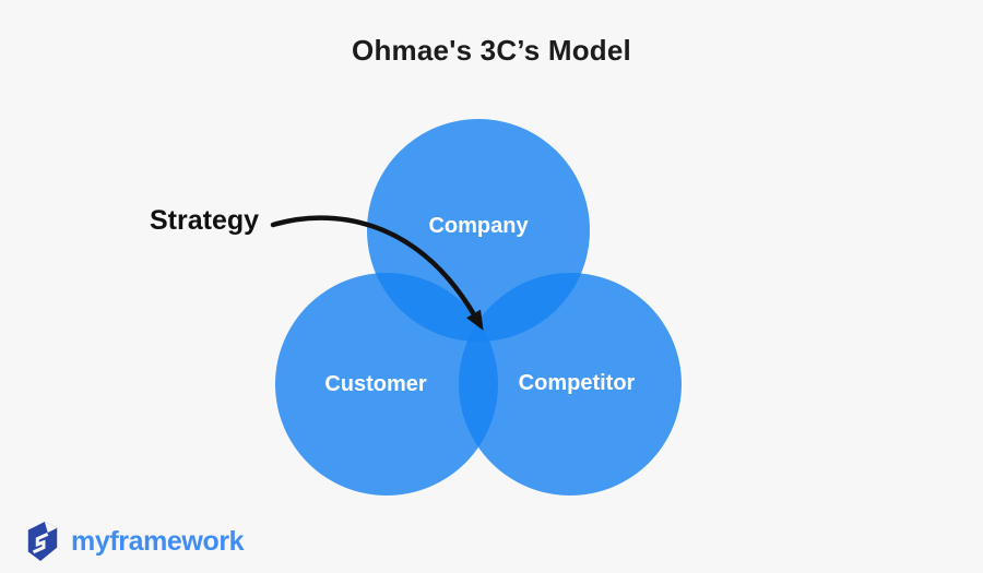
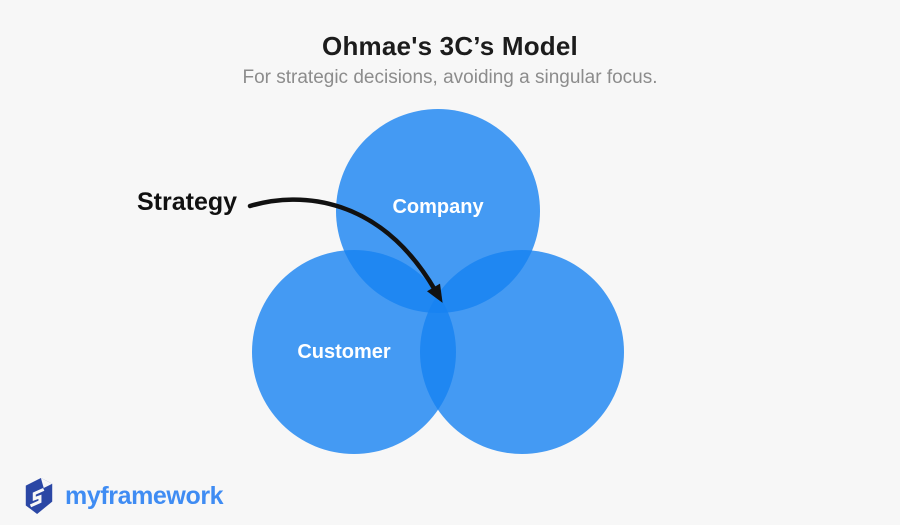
  Ohmae's 3C’s Model
+ For strategic decisions, avoiding a singular focus.
  Company
  Customer
- Competitor
  Strategy
  myframework
